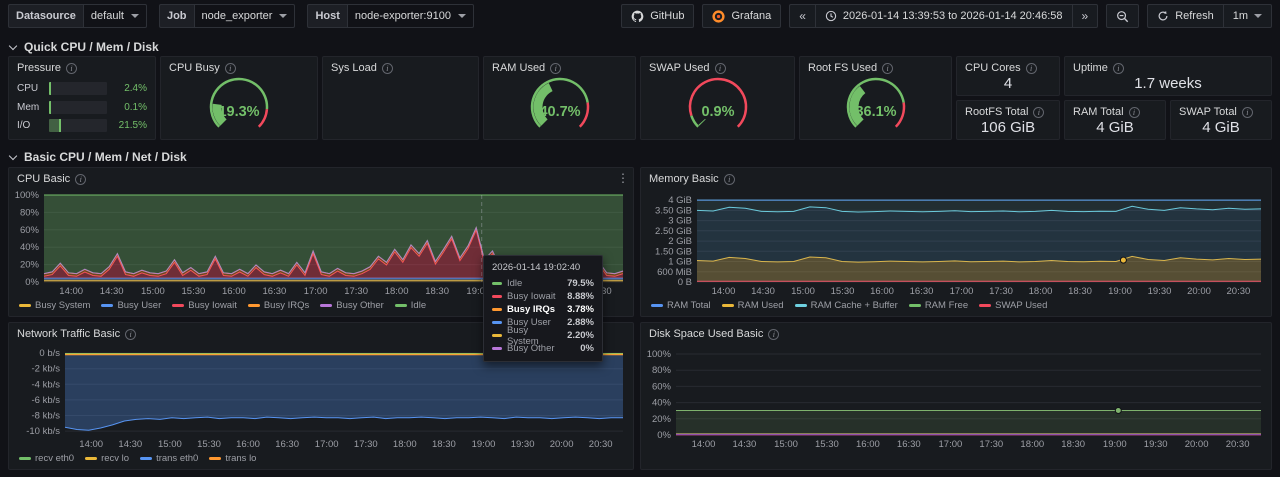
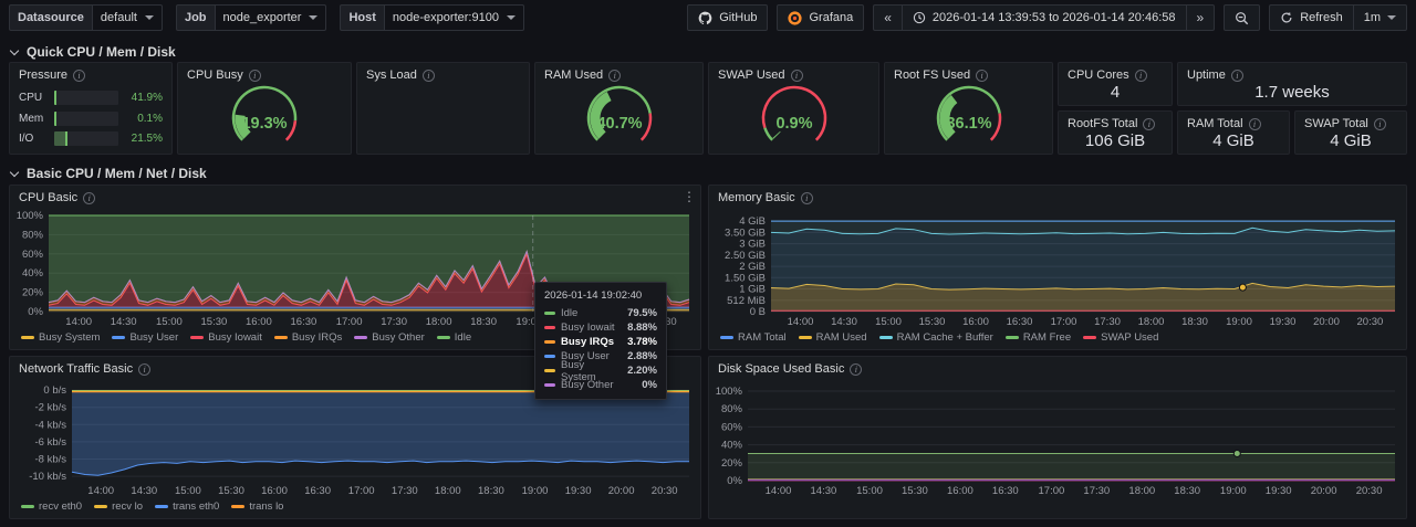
  Datasource
  default
  Job
  node_exporter
  Host
  node-exporter:9100
  GitHub
  Grafana
  «
  2026-01-14 13:39:53 to 2026-01-14 20:46:58
  »
  Refresh
  1m
  Quick CPU / Mem / Disk
  Basic CPU / Mem / Net / Disk
  Pressure
  i
  CPU
- 2.4%
+ 41.9%
  Mem
  0.1%
  I/O
  21.5%
  CPU Busy
  i
  19.3%
  Sys Load
  i
  RAM Used
  i
  40.7%
  SWAP Used
  i
  0.9%
  Root FS Used
  i
  36.1%
  CPU Cores
  i
  4
  Uptime
  i
  1.7 weeks
  RootFS Total
  i
  106 GiB
  RAM Total
  i
  4 GiB
  SWAP Total
  i
  4 GiB
  CPU Basic
  i
  ⋮
  0%
  20%
  40%
  60%
  80%
  100%
  14:00
  14:30
  15:00
  15:30
  16:00
  16:30
  17:00
  17:30
  18:00
  18:30
  Busy System
  Busy User
  Busy Iowait
  Busy IRQs
  Busy Other
  Idle
  Memory Basic
  i
  0 B
- 600 MiB
+ 512 MiB
  1 GiB
  1.50 GiB
  2 GiB
  2.50 GiB
  3 GiB
  3.50 GiB
  4 GiB
  14:00
  14:30
  15:00
  15:30
  16:00
  16:30
  17:00
  17:30
  18:00
  18:30
  19:00
  19:30
  20:00
  20:30
  RAM Total
  RAM Used
  RAM Cache + Buffer
  RAM Free
  SWAP Used
  Network Traffic Basic
  i
  0 b/s
  -2 kb/s
  -4 kb/s
  -6 kb/s
  -8 kb/s
  -10 kb/s
  14:00
  14:30
  15:00
  15:30
  16:00
  16:30
  17:00
  17:30
  18:00
  18:30
  19:00
  19:30
  20:00
  20:30
  recv eth0
  recv lo
  trans eth0
  trans lo
  Disk Space Used Basic
  i
  0%
  20%
  40%
  60%
  80%
  100%
  14:00
  14:30
  15:00
  15:30
  16:00
  16:30
  17:00
  17:30
  18:00
  18:30
  19:00
  19:30
  20:00
  20:30
  2026-01-14 19:02:40
  Idle
  79.5%
  Busy Iowait
  8.88%
  Busy IRQs
  3.78%
  Busy User
  2.88%
  Busy System
  2.20%
  Busy Other
  0%
